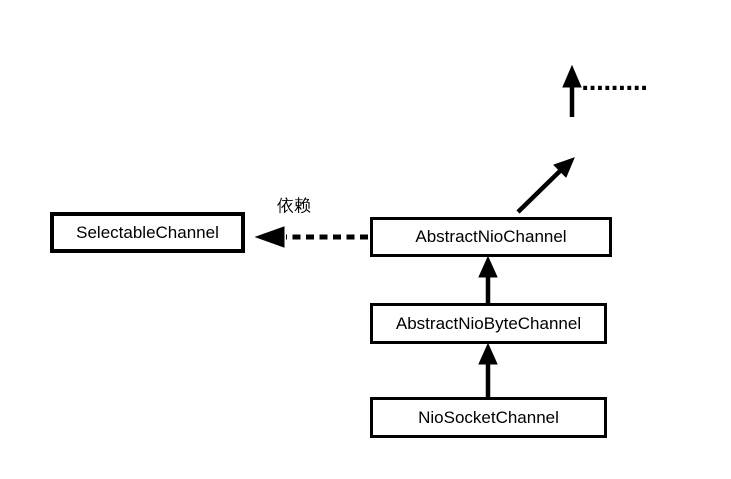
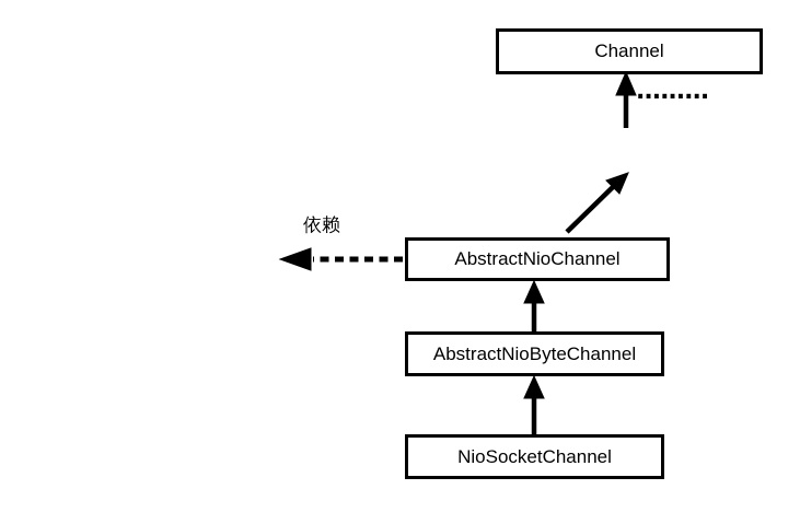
  .........
  依赖
+ Channel
  AbstractNioChannel
  AbstractNioByteChannel
  NioSocketChannel
- SelectableChannel
